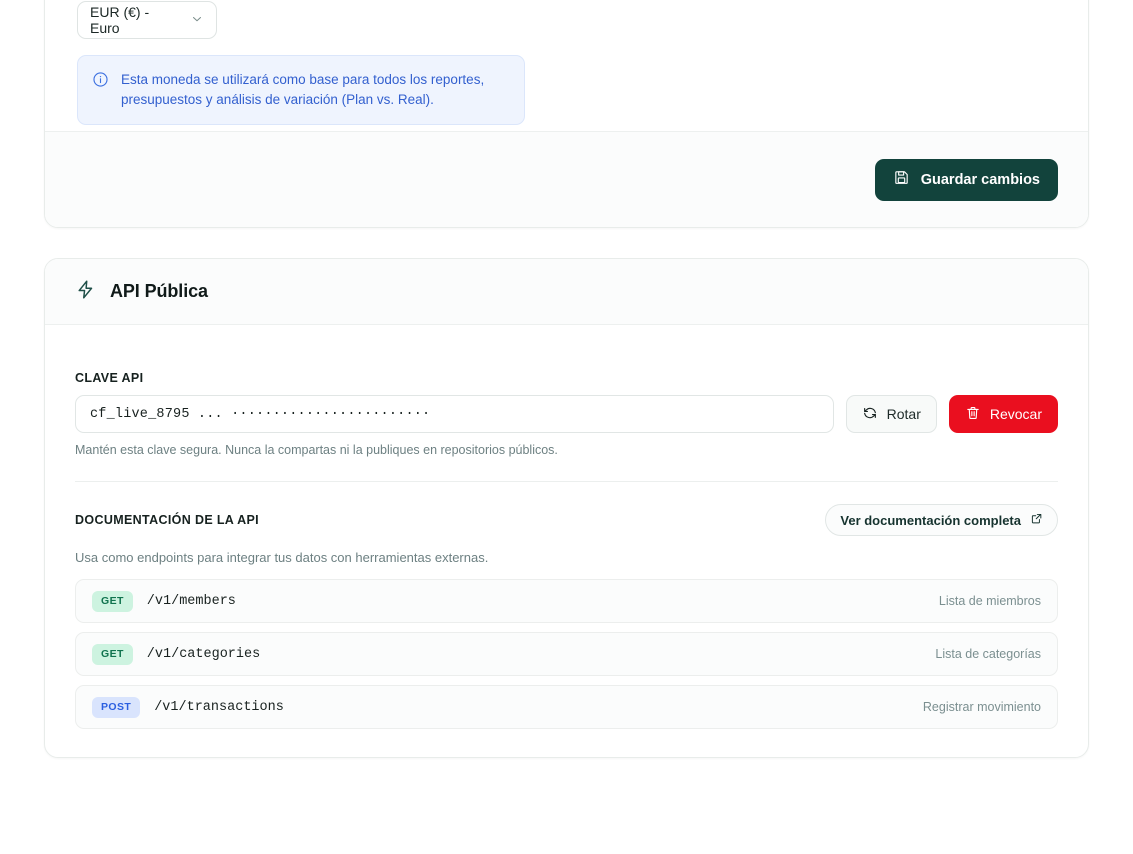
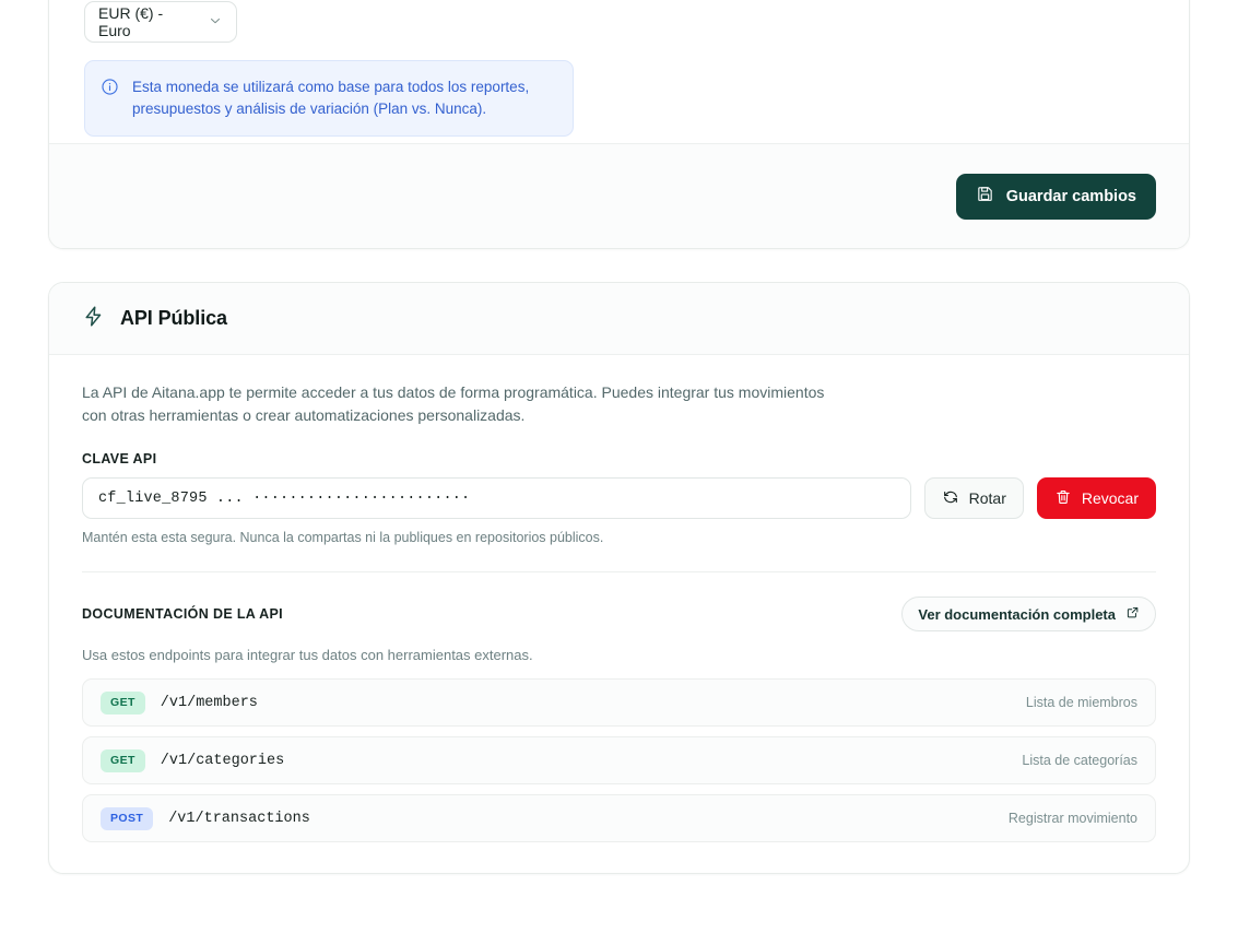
  EUR (€) - Euro
- Esta moneda se utilizará como base para todos los reportes, presupuestos y análisis de variación (Plan vs. Real).
+ Esta moneda se utilizará como base para todos los reportes, presupuestos y análisis de variación (Plan vs. Nunca).
  Guardar cambios
  API Pública
+ La API de Aitana.app te permite acceder a tus datos de forma programática. Puedes integrar tus movimientos con otras herramientas o crear automatizaciones personalizadas.
  CLAVE API
  cf_live_8795 ... ························
  Rotar
  Revocar
- Mantén esta clave segura. Nunca la compartas ni la publiques en repositorios públicos.
+ Mantén esta esta segura. Nunca la compartas ni la publiques en repositorios públicos.
  DOCUMENTACIÓN DE LA API
  Ver documentación completa
- Usa como endpoints para integrar tus datos con herramientas externas.
+ Usa estos endpoints para integrar tus datos con herramientas externas.
  GET
  /v1/members
  Lista de miembros
  GET
  /v1/categories
  Lista de categorías
  POST
  /v1/transactions
  Registrar movimiento
